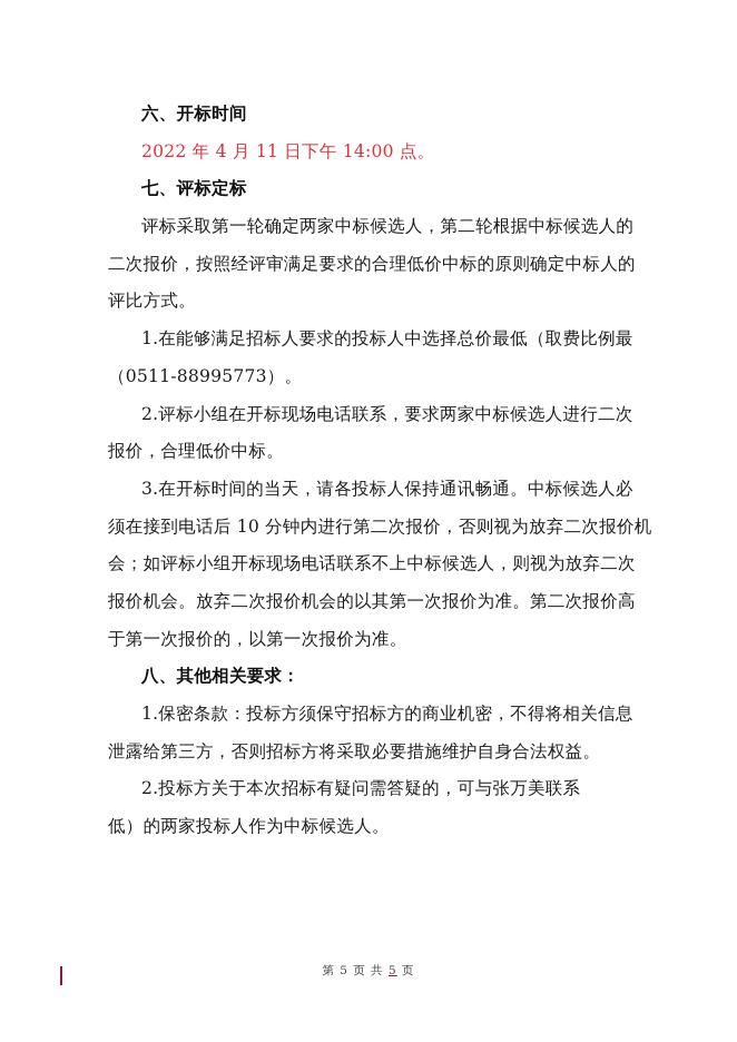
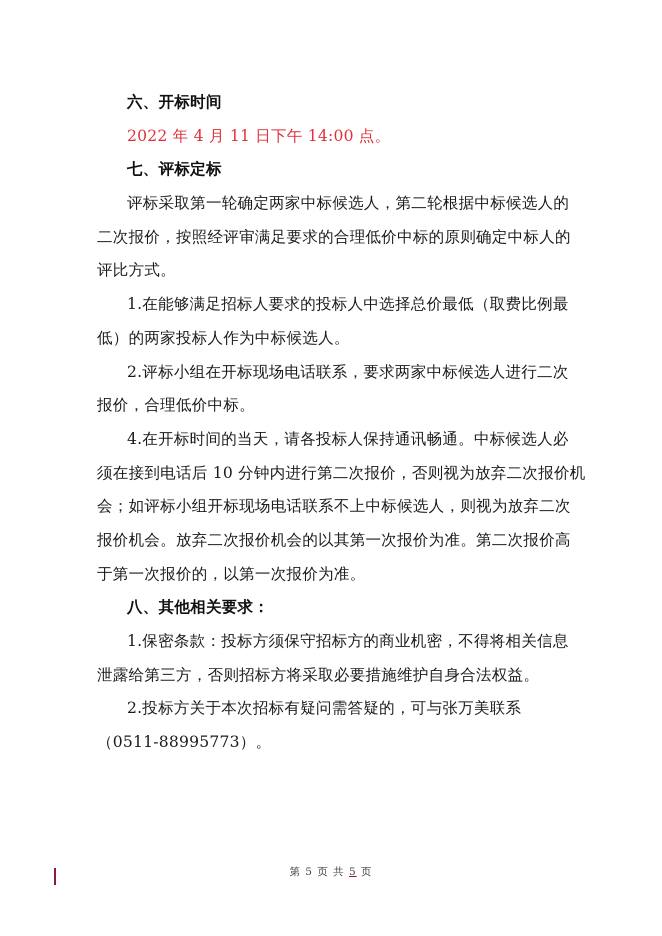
  六、开标时间
  2022 年 4 月 11 日下午 14:00 点。
  七、评标定标
  评标采取第一轮确定两家中标候选人，第二轮根据中标候选人的
  二次报价，按照经评审满足要求的合理低价中标的原则确定中标人的
  评比方式。
  1.在能够满足招标人要求的投标人中选择总价最低（取费比例最
- （0511-88995773）。
+ 低）的两家投标人作为中标候选人。
  2.评标小组在开标现场电话联系，要求两家中标候选人进行二次
  报价，合理低价中标。
- 3.在开标时间的当天，请各投标人保持通讯畅通。中标候选人必
+ 4.在开标时间的当天，请各投标人保持通讯畅通。中标候选人必
  须在接到电话后 10 分钟内进行第二次报价，否则视为放弃二次报价机
  会；如评标小组开标现场电话联系不上中标候选人，则视为放弃二次
  报价机会。放弃二次报价机会的以其第一次报价为准。第二次报价高
  于第一次报价的，以第一次报价为准。
  八、其他相关要求：
  1.保密条款：投标方须保守招标方的商业机密，不得将相关信息
  泄露给第三方，否则招标方将采取必要措施维护自身合法权益。
  2.投标方关于本次招标有疑问需答疑的，可与张万美联系
- 低）的两家投标人作为中标候选人。
+ （0511-88995773）。
  第 5 页 共 5 页
